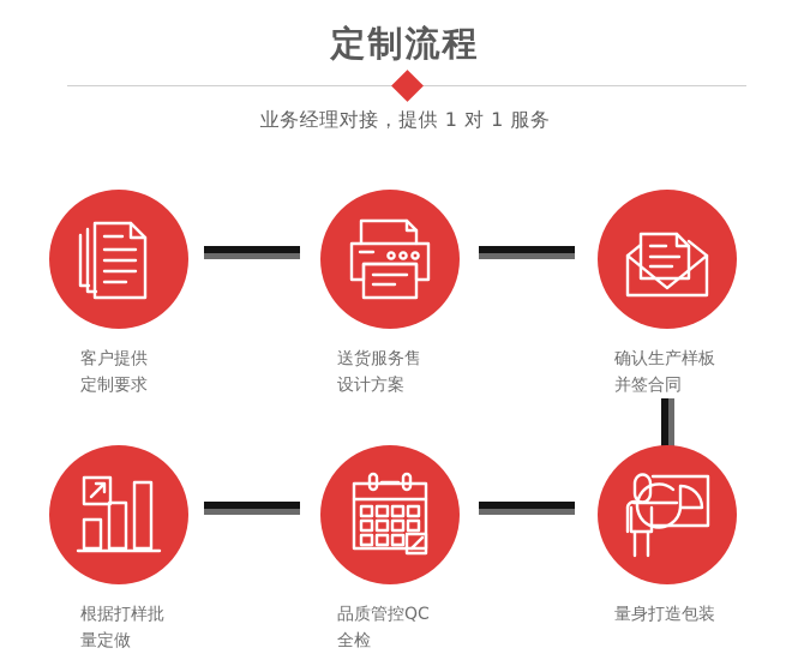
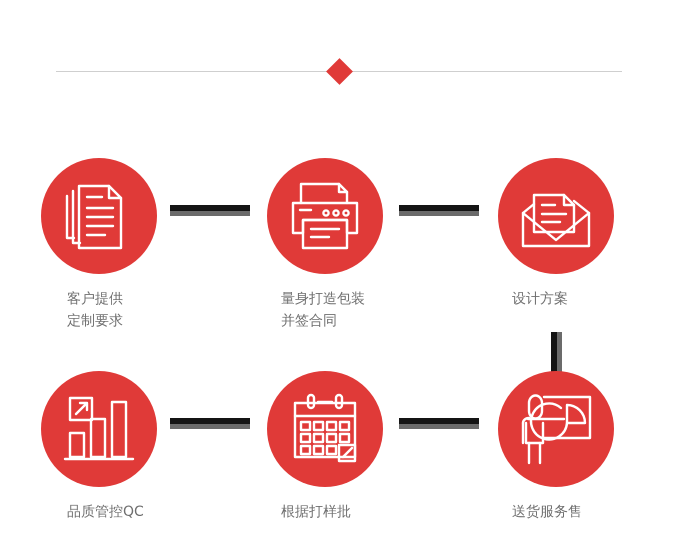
- 定制流程
- 业务经理对接，提供 1 对 1 服务
  客户提供
  定制要求
- 送货服务售
+ 量身打造包装
- 设计方案
+ 并签合同
- 确认生产样板
- 并签合同
+ 设计方案
- 根据打样批
+ 品质管控QC
- 量定做
- 品质管控QC
+ 根据打样批
- 全检
- 量身打造包装
+ 送货服务售
